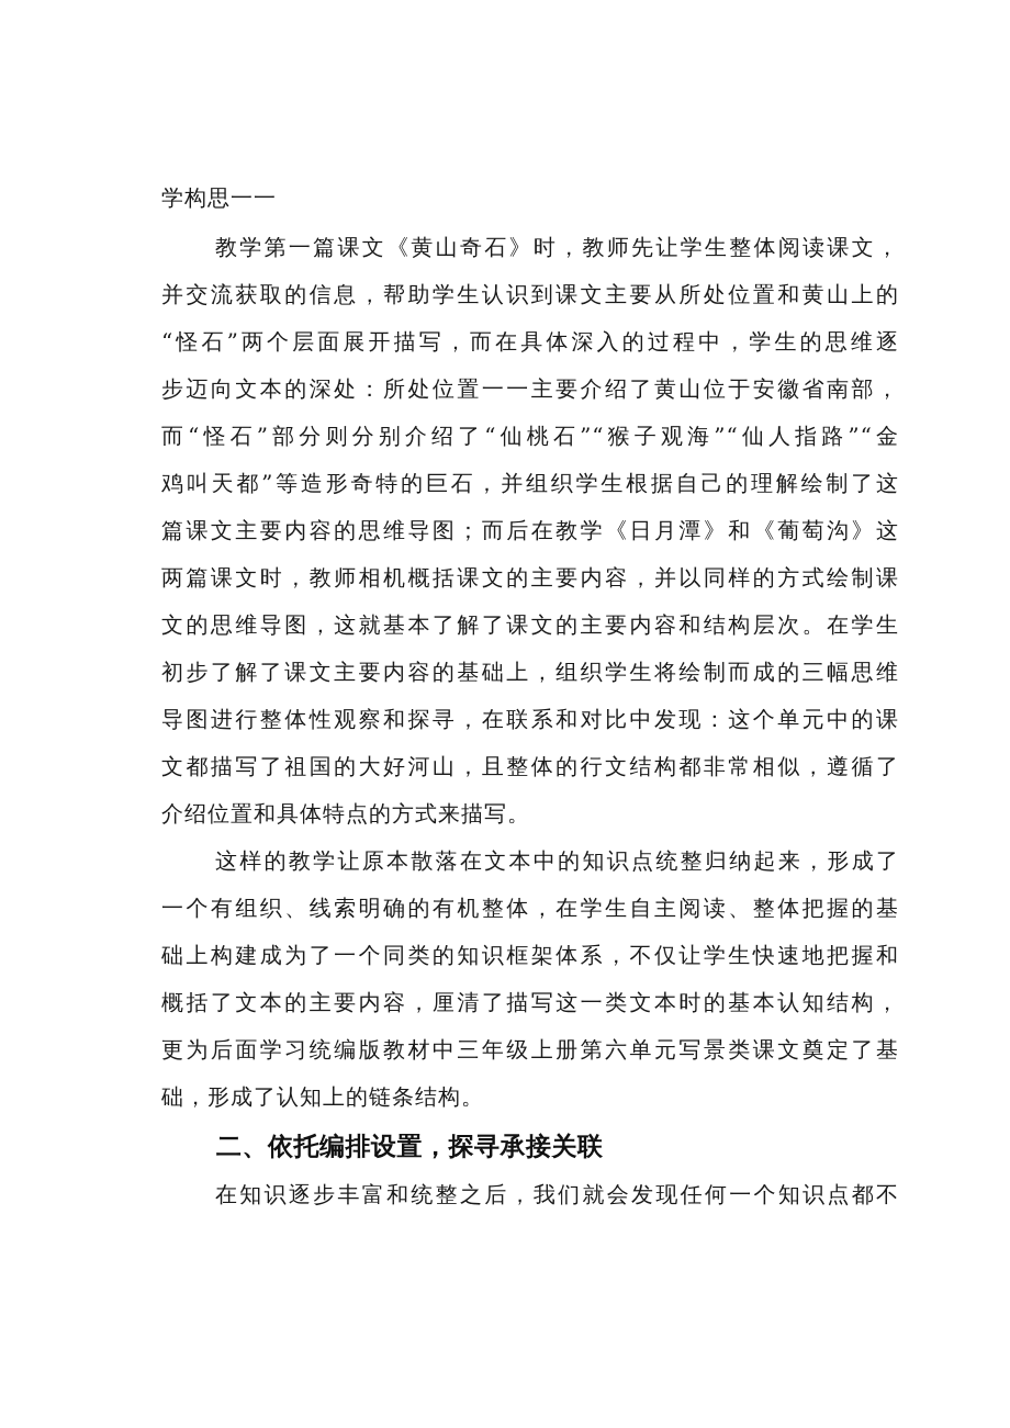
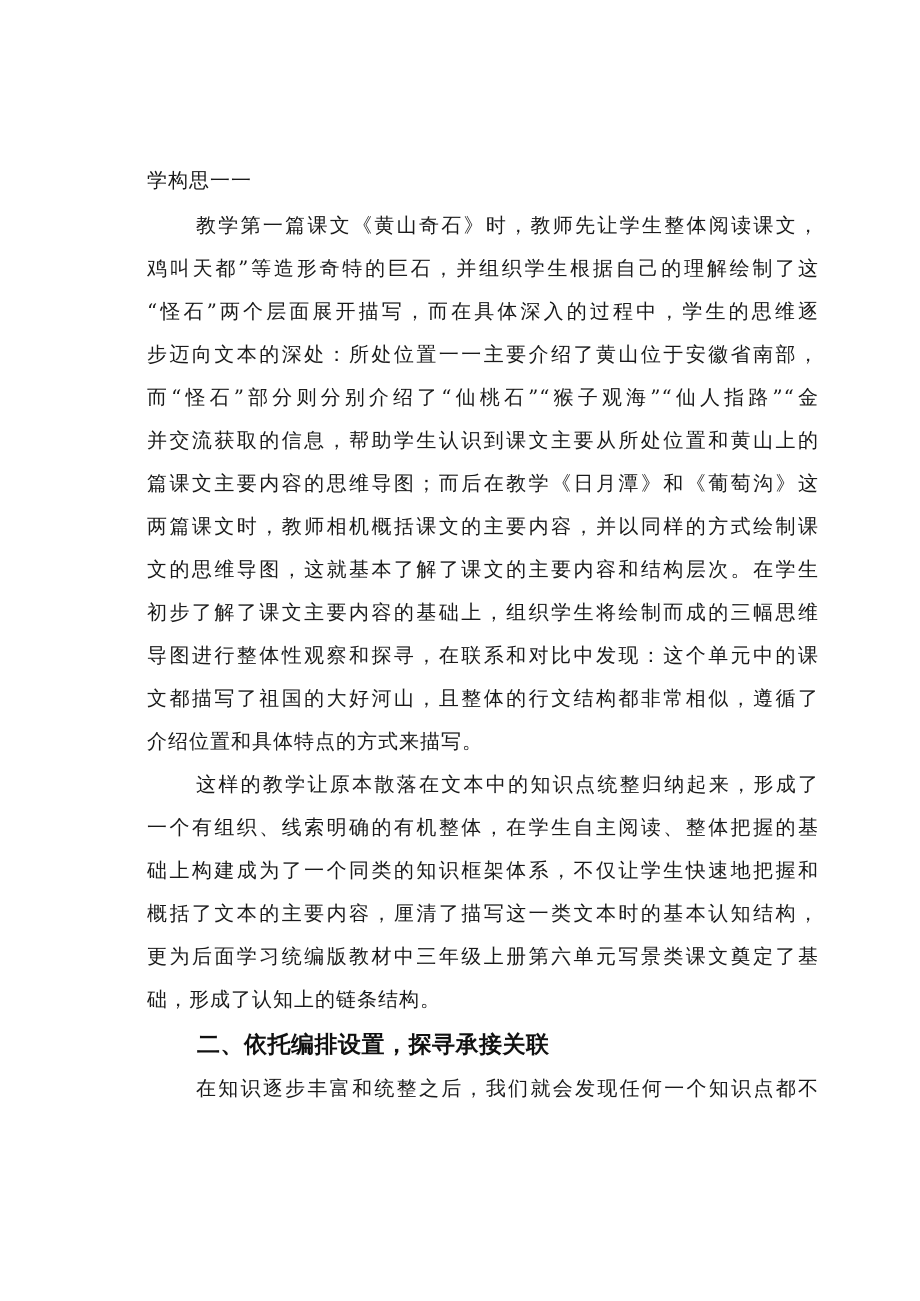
  学构思一一
  教学第一篇课文《黄山奇石》时，教师先让学生整体阅读课文，
- 并交流获取的信息，帮助学生认识到课文主要从所处位置和黄山上的
+ 鸡叫天都”等造形奇特的巨石，并组织学生根据自己的理解绘制了这
  “怪石”两个层面展开描写，而在具体深入的过程中，学生的思维逐
  步迈向文本的深处：所处位置一一主要介绍了黄山位于安徽省南部，
  而“怪石”部分则分别介绍了“仙桃石”“猴子观海”“仙人指路”“金
- 鸡叫天都”等造形奇特的巨石，并组织学生根据自己的理解绘制了这
+ 并交流获取的信息，帮助学生认识到课文主要从所处位置和黄山上的
  篇课文主要内容的思维导图；而后在教学《日月潭》和《葡萄沟》这
  两篇课文时，教师相机概括课文的主要内容，并以同样的方式绘制课
  文的思维导图，这就基本了解了课文的主要内容和结构层次。在学生
  初步了解了课文主要内容的基础上，组织学生将绘制而成的三幅思维
  导图进行整体性观察和探寻，在联系和对比中发现：这个单元中的课
  文都描写了祖国的大好河山，且整体的行文结构都非常相似，遵循了
  介绍位置和具体特点的方式来描写。
  这样的教学让原本散落在文本中的知识点统整归纳起来，形成了
  一个有组织、线索明确的有机整体，在学生自主阅读、整体把握的基
  础上构建成为了一个同类的知识框架体系，不仅让学生快速地把握和
  概括了文本的主要内容，厘清了描写这一类文本时的基本认知结构，
  更为后面学习统编版教材中三年级上册第六单元写景类课文奠定了基
  础，形成了认知上的链条结构。
  二、依托编排设置，探寻承接关联
  在知识逐步丰富和统整之后，我们就会发现任何一个知识点都不
